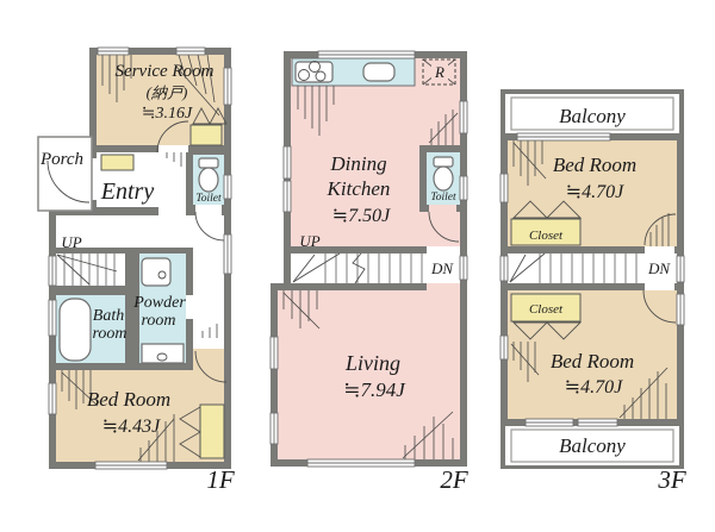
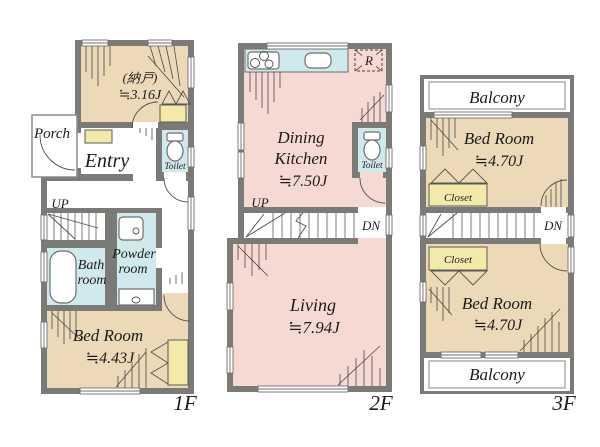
- Service Room
  (納戸)
  ≒3.16J
  Porch
  Entry
  Toilet
  UP
  Bath
  room
  Powder
  room
  Bed Room
  ≒4.43J
  1F
  R
  Dining
  Kitchen
  ≒7.50J
  Toilet
  UP
  DN
  Living
  ≒7.94J
  2F
  Balcony
  Bed Room
  ≒4.70J
  Closet
  DN
  Closet
  Bed Room
  ≒4.70J
  Balcony
  3F
